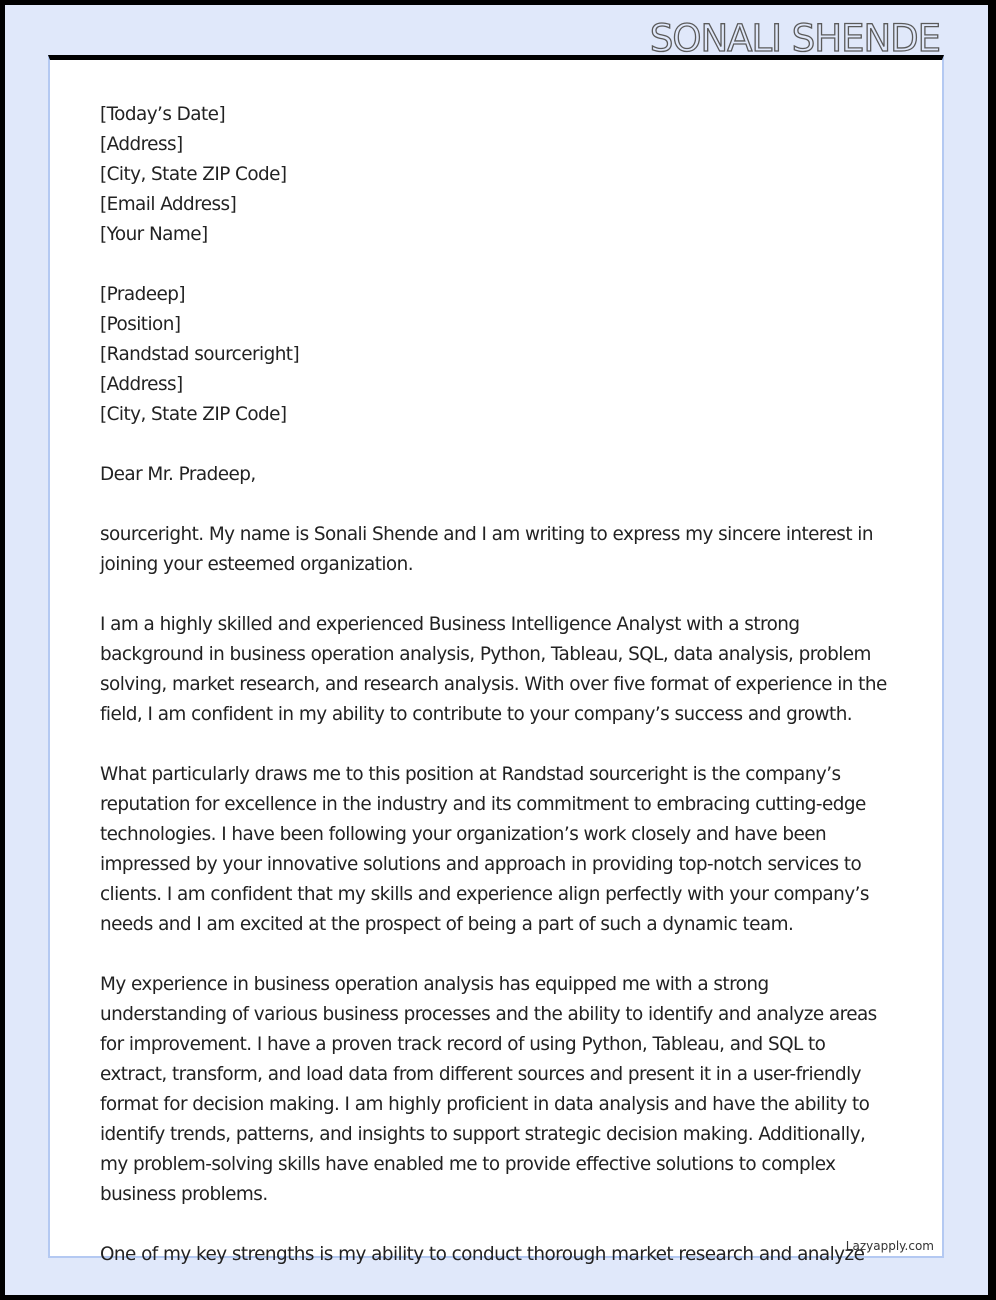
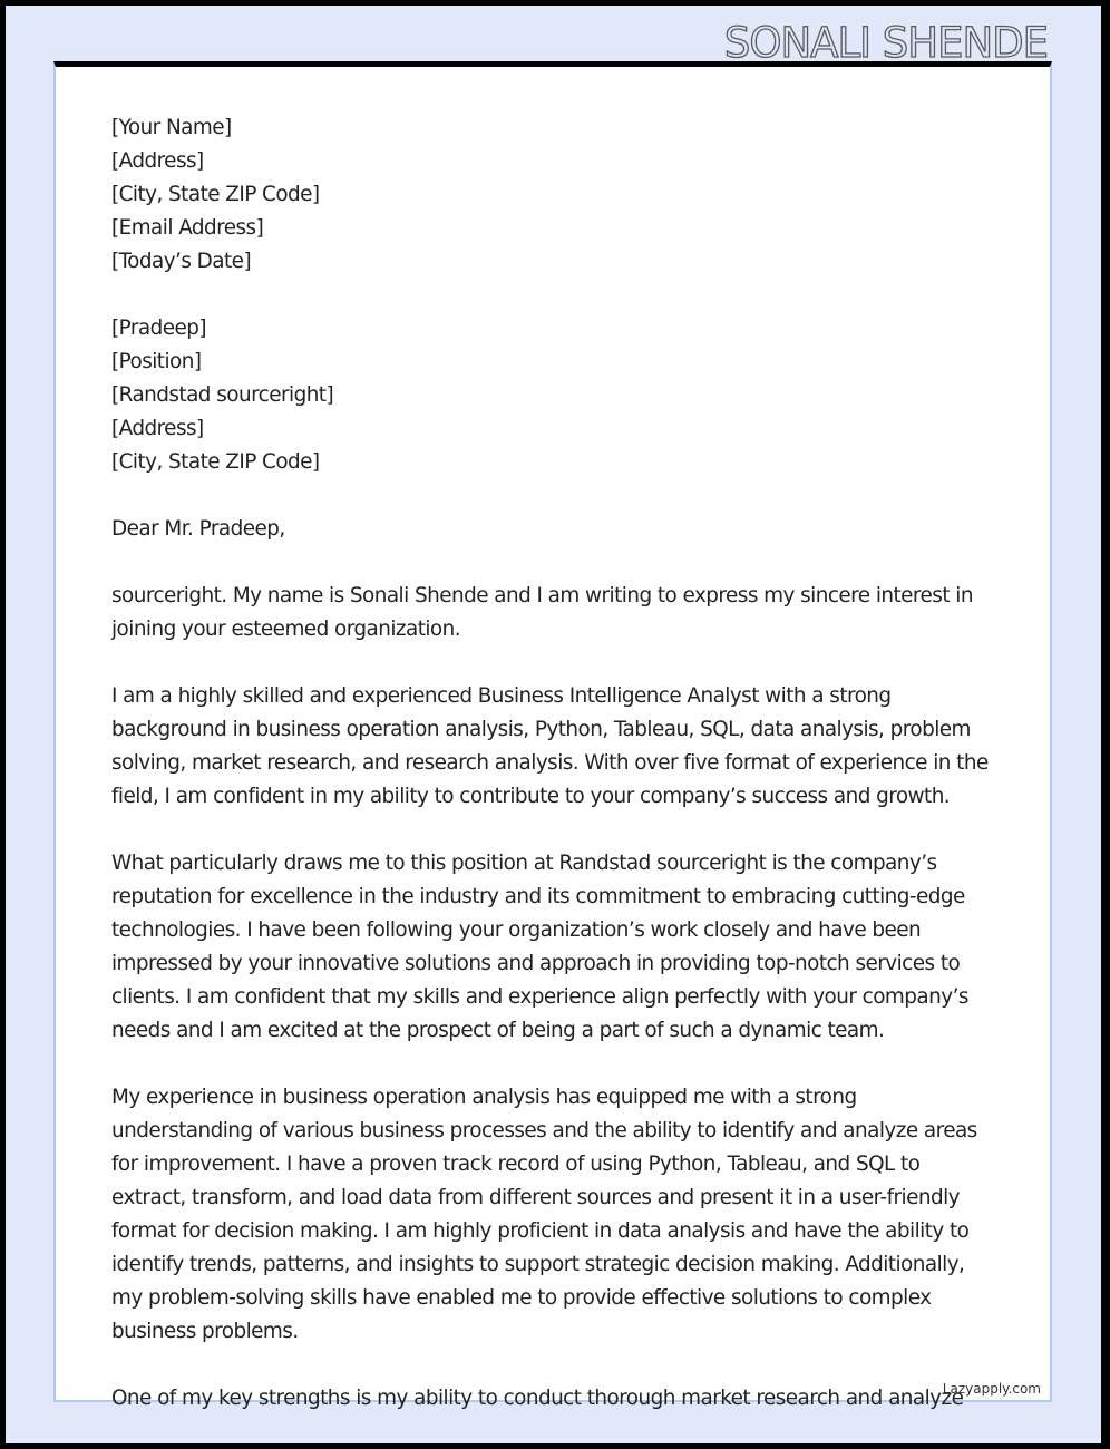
  SONALI SHENDE
  Lazyapply.com
- [Today’s Date]
+ [Your Name]
  [Address]
  [City, State ZIP Code]
  [Email Address]
- [Your Name]
+ [Today’s Date]
  [Pradeep]
  [Position]
  [Randstad sourceright]
  [Address]
  [City, State ZIP Code]
  Dear Mr. Pradeep,
  sourceright. My name is Sonali Shende and I am writing to express my sincere interest in
  joining your esteemed organization.
  I am a highly skilled and experienced Business Intelligence Analyst with a strong
  background in business operation analysis, Python, Tableau, SQL, data analysis, problem
  solving, market research, and research analysis. With over five format of experience in the
  field, I am confident in my ability to contribute to your company’s success and growth.
  What particularly draws me to this position at Randstad sourceright is the company’s
  reputation for excellence in the industry and its commitment to embracing cutting-edge
  technologies. I have been following your organization’s work closely and have been
  impressed by your innovative solutions and approach in providing top-notch services to
  clients. I am confident that my skills and experience align perfectly with your company’s
  needs and I am excited at the prospect of being a part of such a dynamic team.
  My experience in business operation analysis has equipped me with a strong
  understanding of various business processes and the ability to identify and analyze areas
  for improvement. I have a proven track record of using Python, Tableau, and SQL to
  extract, transform, and load data from different sources and present it in a user-friendly
  format for decision making. I am highly proficient in data analysis and have the ability to
  identify trends, patterns, and insights to support strategic decision making. Additionally,
  my problem-solving skills have enabled me to provide effective solutions to complex
  business problems.
  One of my key strengths is my ability to conduct thorough market research and analyze
